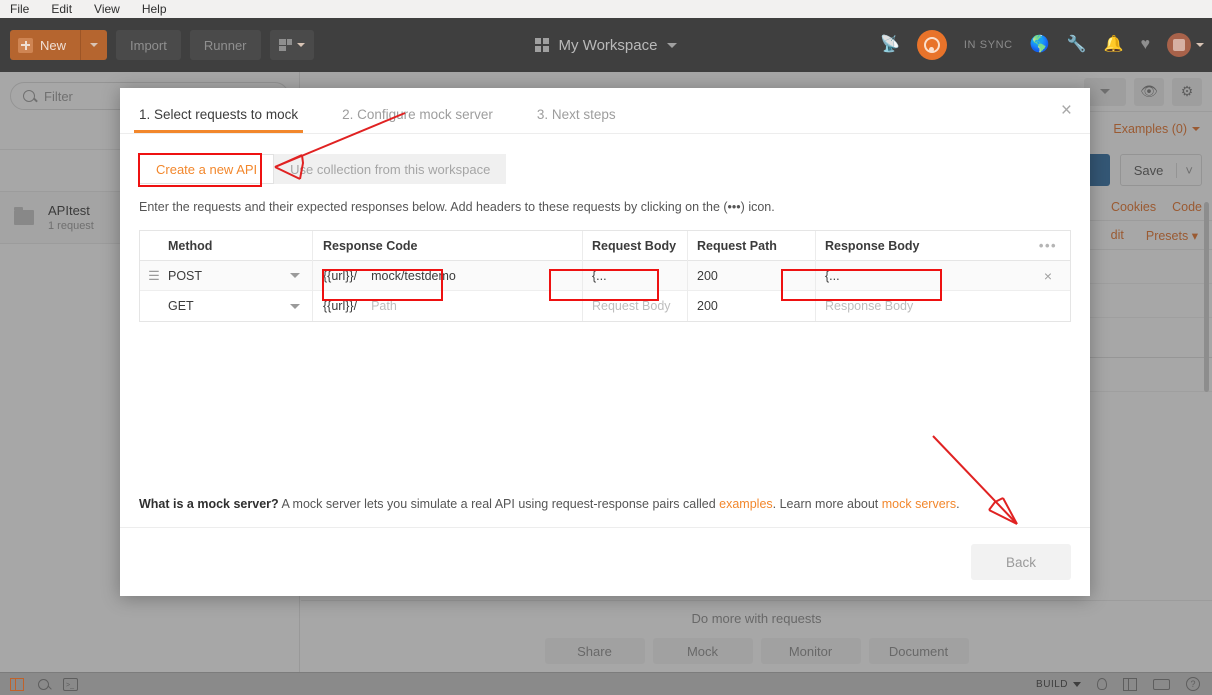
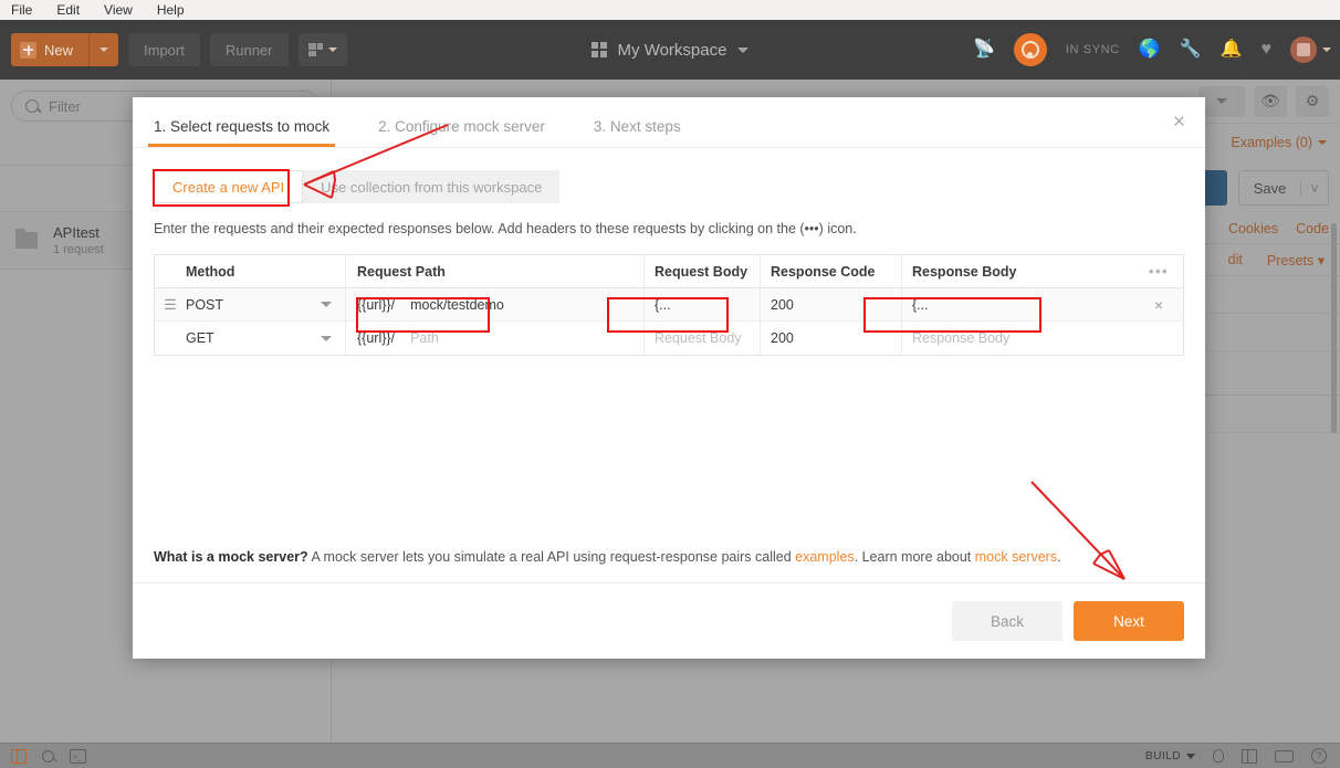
  Filter
  APItest
  1 request
  👁
  ⚙
  Examples (0)
  Save
  ˅
  Cookies
  Code
  dit
  Presets ▾
- Do more with requests
- Share
- Mock
- Monitor
- Document
  File
  Edit
  View
  Help
  New
  Import
  Runner
  My Workspace
  📡
  IN SYNC
  🌎
  🔧
  🔔
  ♥
  1. Select requests to mock
  2. Configre mock server
  3. Next steps
  ×
  Create a new API
  Ue collection from this workspace
  Enter the requests and their expected responses below. Add headers to these requests by clicking on the (•••) icon.
  Method
- Response Code
+ Request Path
  Request Body
- Request Path
+ Response Code
  Response Body
  •••
  ☰
  POST
  {{url}}/
  mock/testdemo
  {...
  200
  {...
  ×
  GET
  {{url}}/
  Path
  Request Body
  200
  Response Body
  What is a mock server? A mock server lets you simulate a real API using request-response pairs called examples. Learn more about mock servers.
  Back
+ Next
  BUILD
  ?
